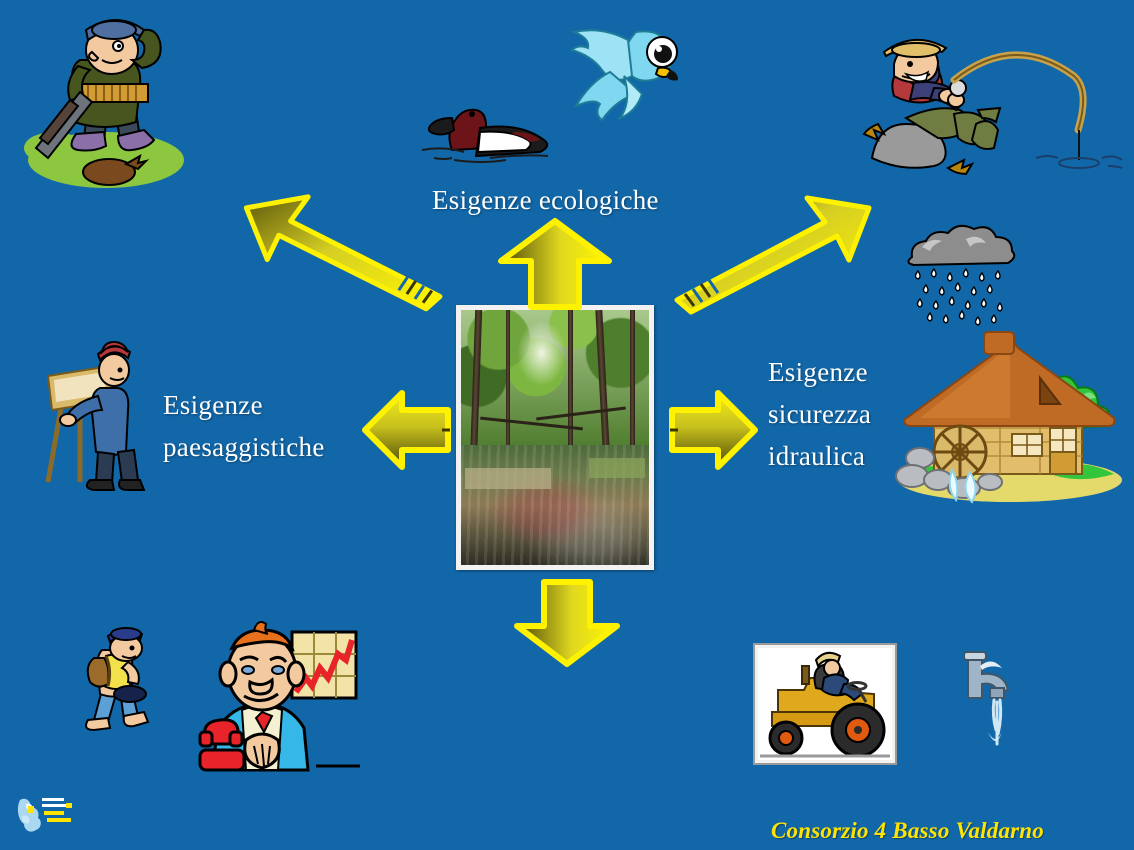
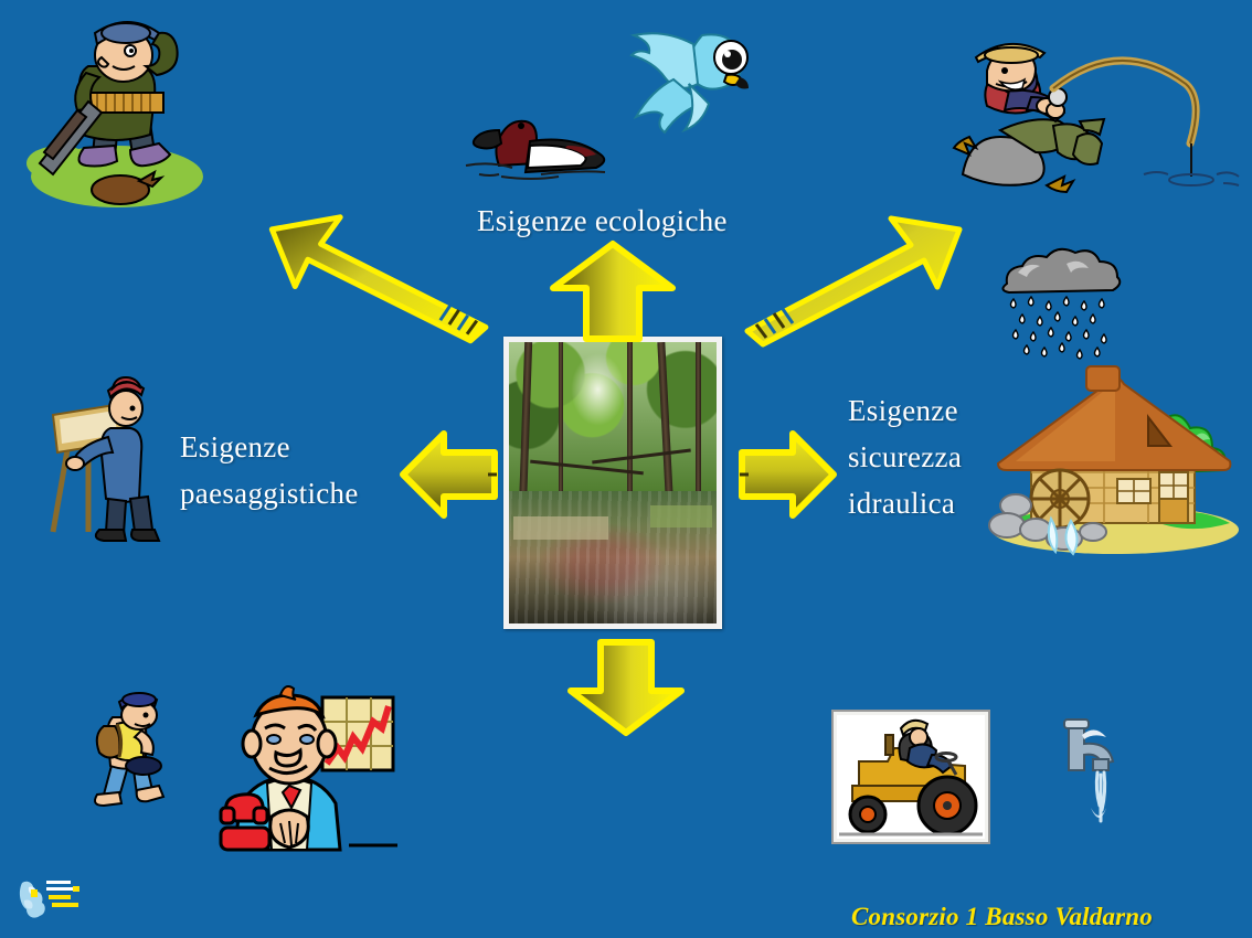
  Esigenze ecologiche
  Esigenze
  paesaggistiche
  Esigenze
  sicurezza
  idraulica
- Consorzio 4 Basso Valdarno
+ Consorzio 1 Basso Valdarno
